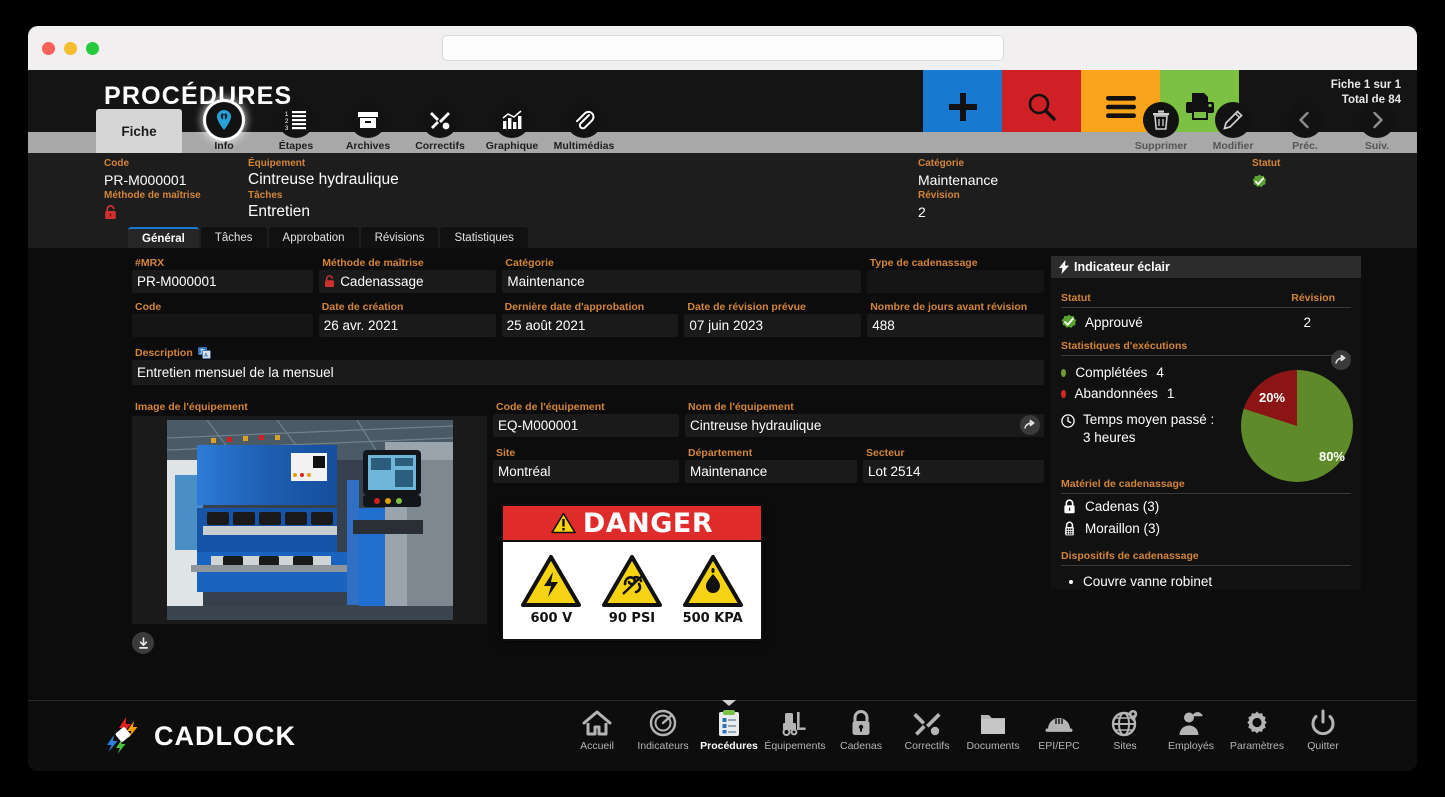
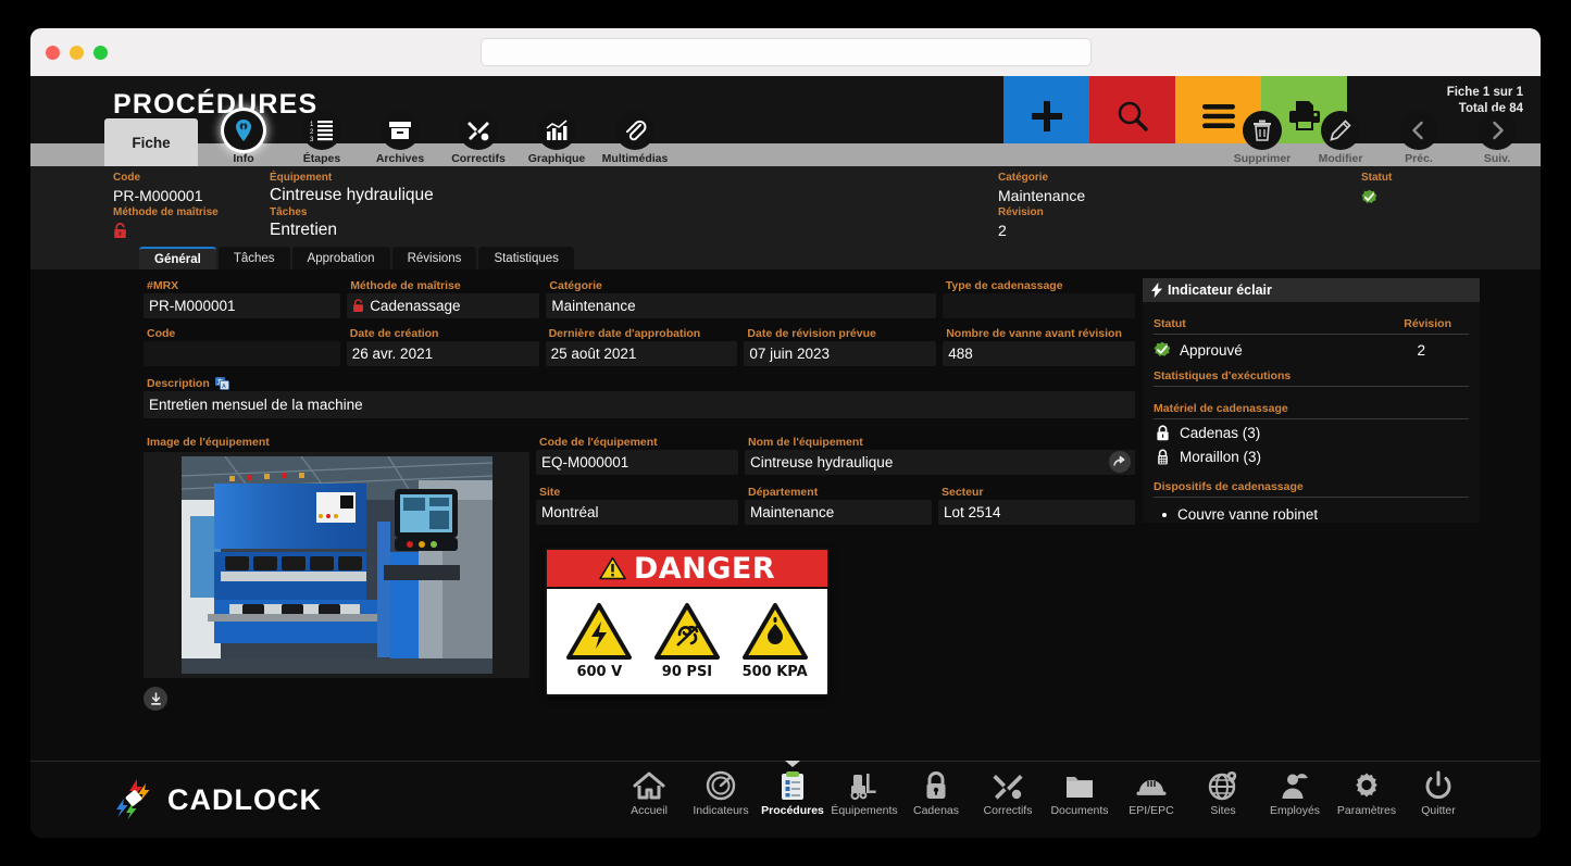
  PROCÉDURES
  Fiche 1 sur 1
  Total de 84
  Fiche
  Info
  Étapes
  Archives
  Correctifs
  Graphique
  Multimédias
  Supprimer
  Modifier
  Préc.
  Suiv.
  Code
  PR-M000001
  Méthode de maîtrise
  Équipement
  Cintreuse hydraulique
  Tâches
  Entretien
  Catégorie
  Maintenance
  Révision
  2
  Statut
  Général
  Tâches
  Approbation
  Révisions
  Statistiques
  #MRX
  PR-M000001
  Méthode de maîtrise
  Cadenassage
  Catégorie
  Maintenance
  Type de cadenassage
  Code
  Date de création
  26 avr. 2021
  Dernière date d'approbation
  25 août 2021
  Date de révision prévue
  07 juin 2023
- Nombre de jours avant révision
+ Nombre de vanne avant révision
  488
  Description
- Entretien mensuel de la mensuel
+ Entretien mensuel de la machine
  Image de l'équipement
  Code de l'équipement
  EQ-M000001
  Nom de l'équipement
  Cintreuse hydraulique
  Site
  Montréal
  Département
  Maintenance
  Secteur
  Lot 2514
  DANGER
  600 V
  90 PSI
  500 KPA
  Indicateur éclair
  Statut
  Révision
  Approuvé
  2
  Statistiques d'exécutions
- 80%
- 20%
- Complétées
- 4
- Abandonnées
- 1
- Temps moyen passé :
- 3 heures
  Matériel de cadenassage
  Cadenas (3)
  Moraillon (3)
  Dispositifs de cadenassage
  Couvre vanne robinet
  CADLOCK
  Accueil
  Indicateurs
  Procédures
  Équipements
  Cadenas
  Correctifs
  Documents
  EPI/EPC
  Sites
  Employés
  Paramètres
  Quitter
